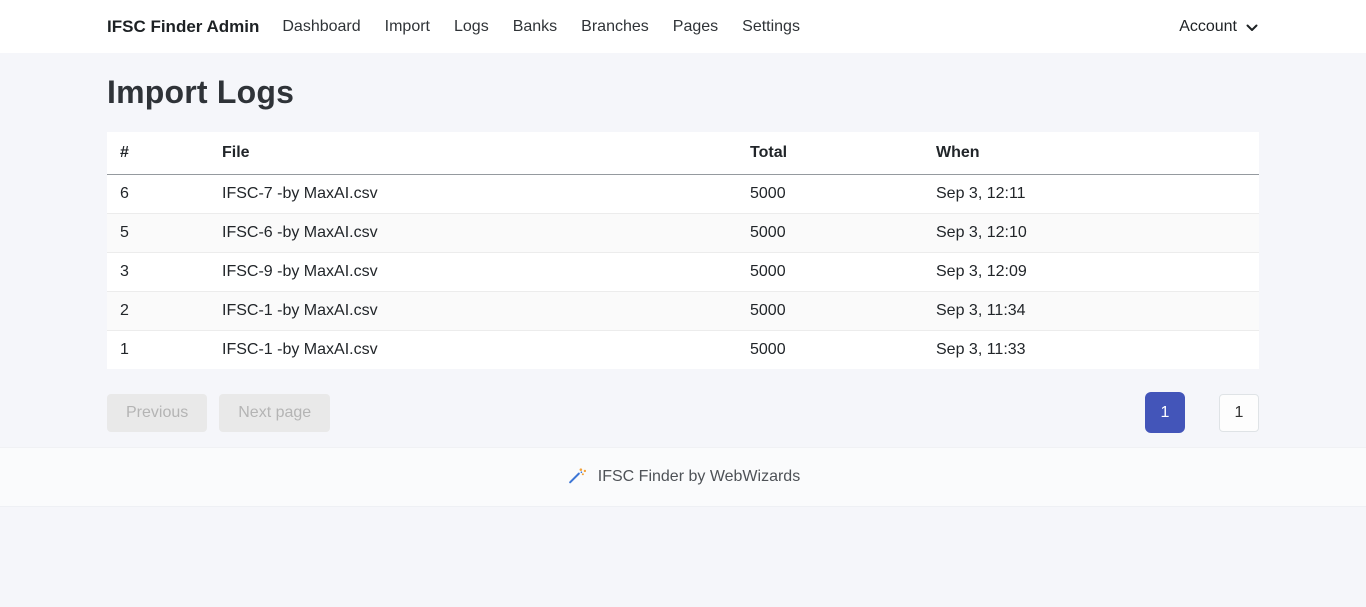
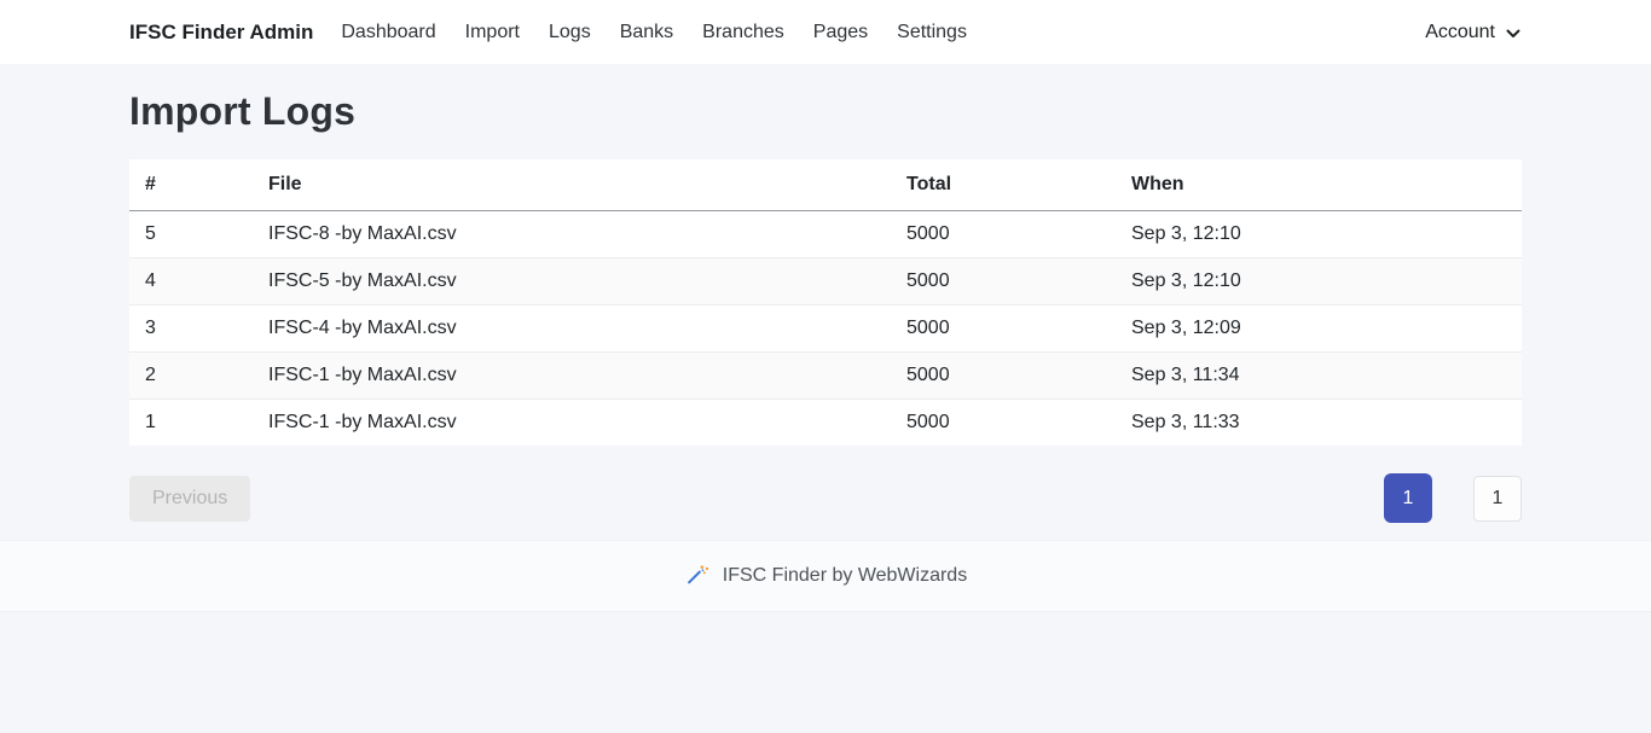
  IFSC Finder Admin
  Dashboard
  Import
  Logs
  Banks
  Branches
  Pages
  Settings
  Account
  Import Logs
  #	File	Total	When
- 6	IFSC-7 -by MaxAI.csv	5000	Sep 3, 12:11
- 5	IFSC-6 -by MaxAI.csv	5000	Sep 3, 12:10
+ 5	IFSC-8 -by MaxAI.csv	5000	Sep 3, 12:10
+ 4	IFSC-5 -by MaxAI.csv	5000	Sep 3, 12:10
- 3	IFSC-9 -by MaxAI.csv	5000	Sep 3, 12:09
+ 3	IFSC-4 -by MaxAI.csv	5000	Sep 3, 12:09
  2	IFSC-1 -by MaxAI.csv	5000	Sep 3, 11:34
  1	IFSC-1 -by MaxAI.csv	5000	Sep 3, 11:33
  Previous
- Next page
  1
  1
  IFSC Finder by WebWizards
